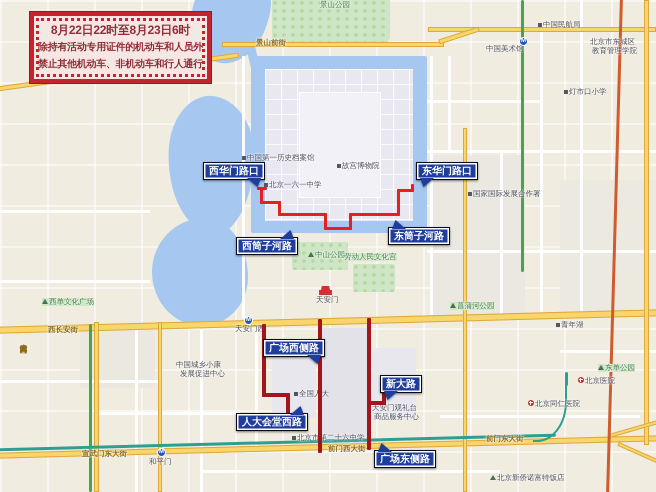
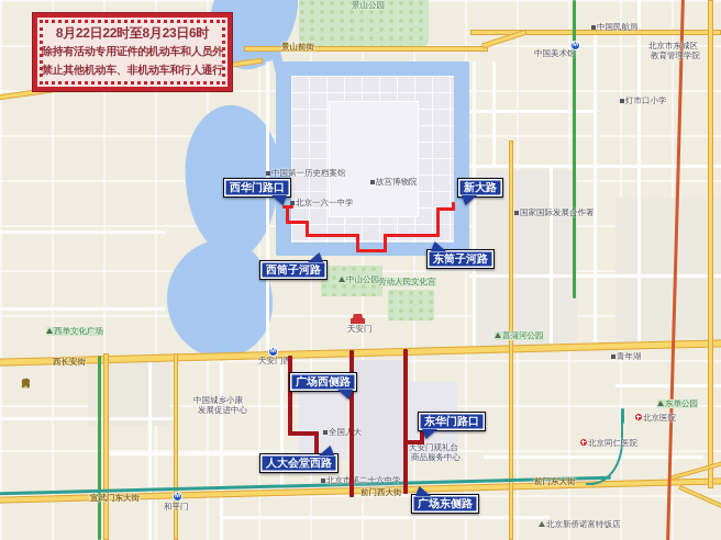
  景山公园
  中国民航局
  北京市东城区
  教育管理学院
  中国美术馆
  灯市口小学
  中国第一历史档案馆
  故宫博物院
  北京一六一中学
  国家国际发展合作署
  中山公园
  劳动人民文化宫
  天安门
  菖蒲河公园
  青年湖
  西单文化广场
  中国城乡小康
  发展促进中心
  全国大
  天安门观礼台
  商品服务中心
  东单公园
  北京医院
  北京同仁医院
  北京市第二十六中学
  北京新侨诺富特饭店
  和平门
  天安门
  西长安街
  景山前街
  前门西大街
  前门东大街
  宣武门东大街
  西华门路口
- 东华门路口
+ 新大路
  西筒子河路
  东筒子河路
  广场西侧路
  人大会堂西路
- 新大路
+ 东华门路口
  广场东侧路
  8月22日22时至8月23日6时
  除持有活动专用证件的机动车和人员外
  禁止其他机动车、非机动车和行人通行
